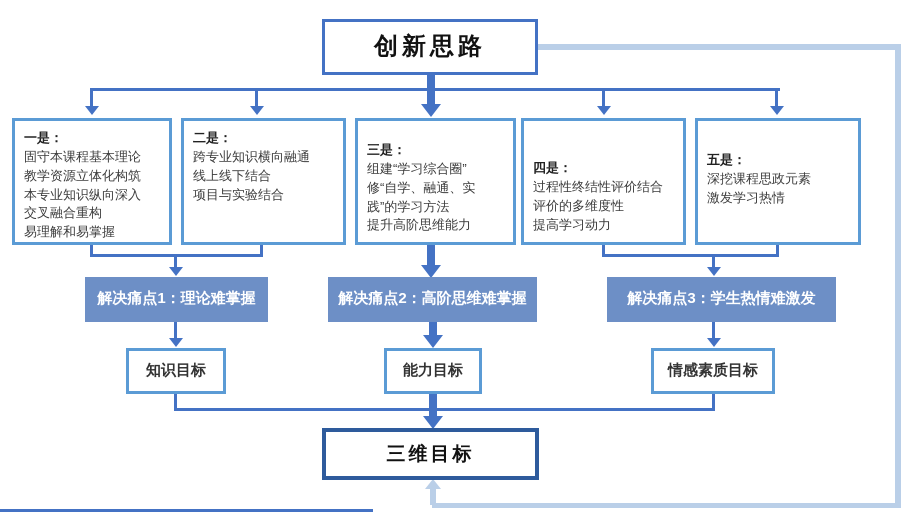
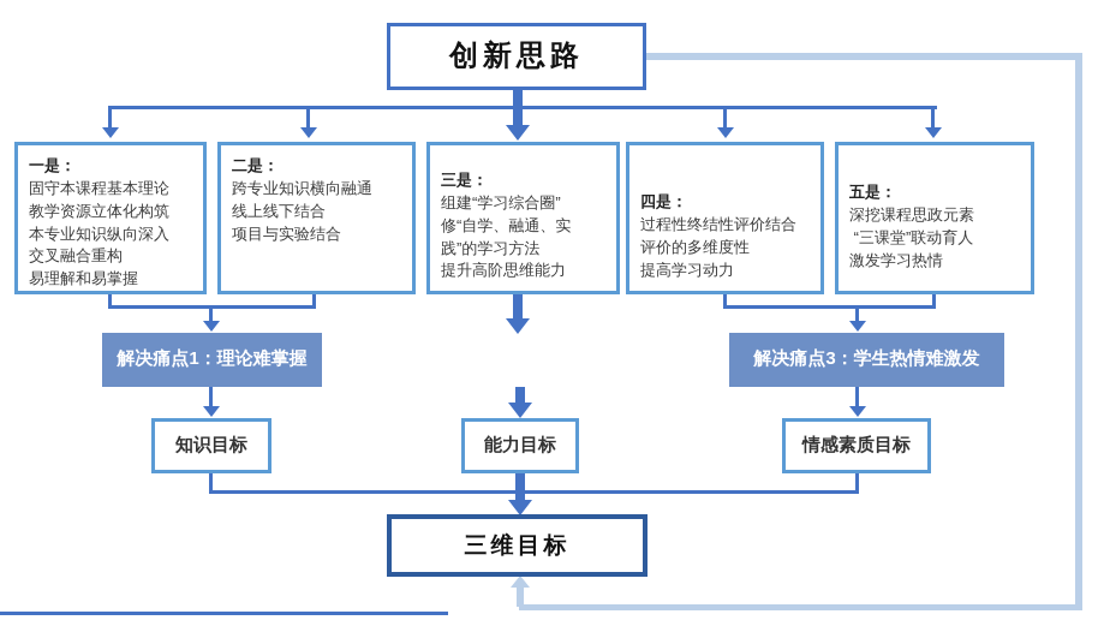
  创新思路
  一是：
  固守本课程基本理论
  教学资源立体化构筑
  本专业知识纵向深入
  交叉融合重构
  易理解和易掌握
  二是：
  跨专业知识横向融通
  线上线下结合
  项目与实验结合
  三是：
  组建“学习综合圈”
  修“自学、融通、实
  践”的学习方法
  提升高阶思维能力
  四是：
  过程性终结性评价结合
  评价的多维度性
  提高学习动力
  五是：
  深挖课程思政元素
+ “三课堂”联动育人
  激发学习热情
  解决痛点1：理论难掌握
- 解决痛点2：高阶思维难掌握
  解决痛点3：学生热情难激发
  知识目标
  能力目标
  情感素质目标
  三维目标
